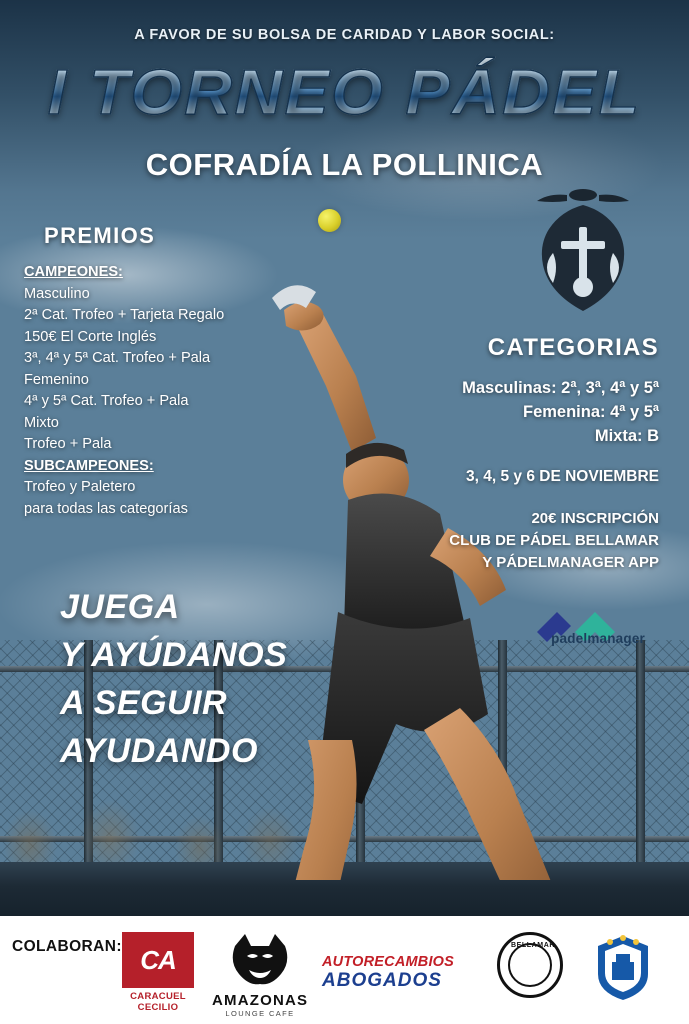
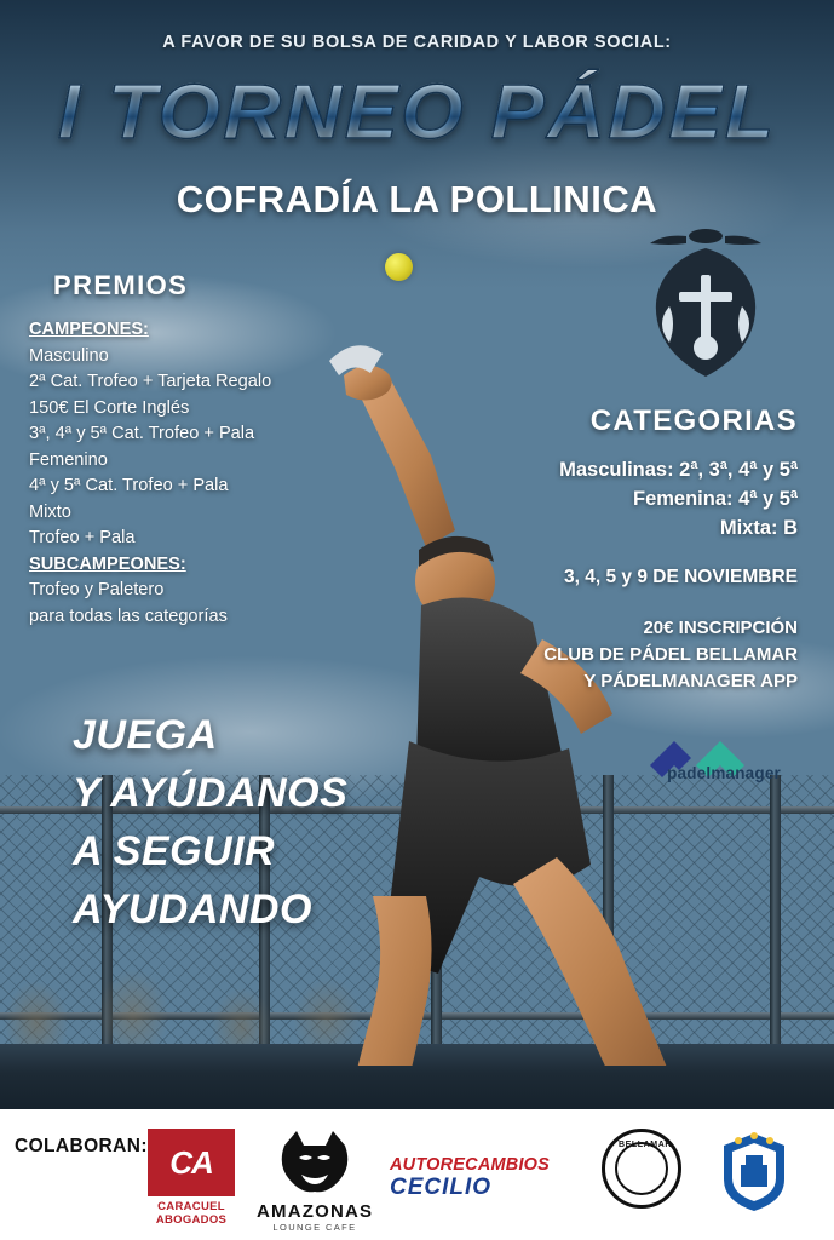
  A FAVOR DE SU BOLSA DE CARIDAD Y LABOR SOCIAL:
  I TORNEO PÁDEL
  COFRADÍA LA POLLINICA
  PREMIOS
  CAMPEONES:
  Masculino
  2ª Cat. Trofeo + Tarjeta Regalo
  150€ El Corte Inglés
  3ª, 4ª y 5ª Cat. Trofeo + Pala
  Femenino
  4ª y 5ª Cat. Trofeo + Pala
  Mixto
  Trofeo + Pala
  SUBCAMPEONES:
  Trofeo y Paletero
  para todas las categorías
  CATEGORIAS
  Masculinas: 2ª, 3ª, 4ª y 5ª
  Femenina: 4ª y 5ª
  Mixta: B
- 3, 4, 5 y 6 DE NOVIEMBRE
+ 3, 4, 5 y 9 DE NOVIEMBRE
  20€ INSCRIPCIÓN
  CLUB DE PÁDEL BELLAMAR
  Y PÁDELMANAGER APP
  padelmanager
  JUEGA
  Y AYÚDANOS
  A SEGUIR
  AYUDANDO
  COLABORAN:
  CA
  CARACUEL
- CECILIO
+ ABOGADOS
  AMAZONAS
  LOUNGE CAFE
  AUTORECAMBIOS
- ABOGADOS
+ CECILIO
